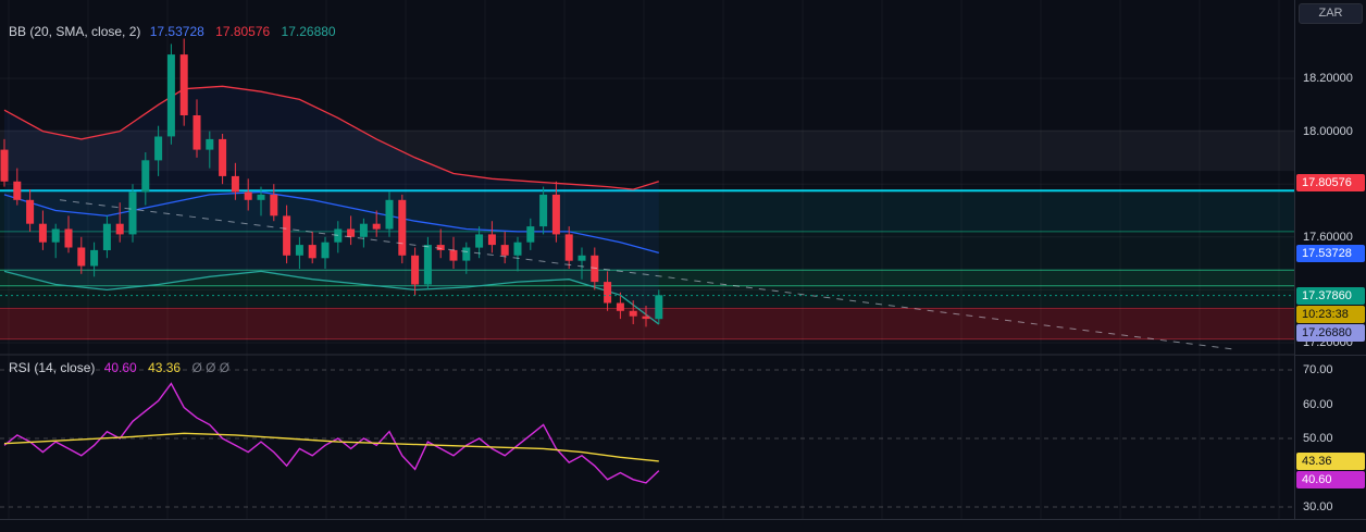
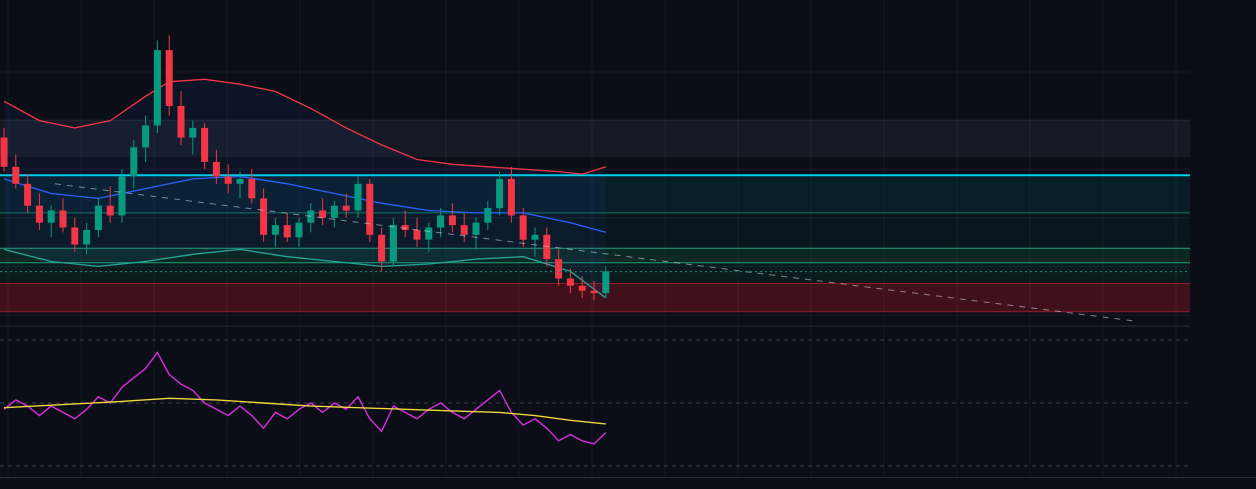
- BB (20, SMA, close, 2) 17.53728 17.80576 17.26880
- RSI (14, close) 40.60 43.36 Ø Ø Ø
- ZAR
- 18.20000
- 18.00000
- 17.60000
- 17.20000
- 17.80576
- 17.53728
- 17.37860
- 10:23:38
- 17.26880
- 70.00
- 60.00
- 50.00
- 30.00
- 43.36
- 40.60
